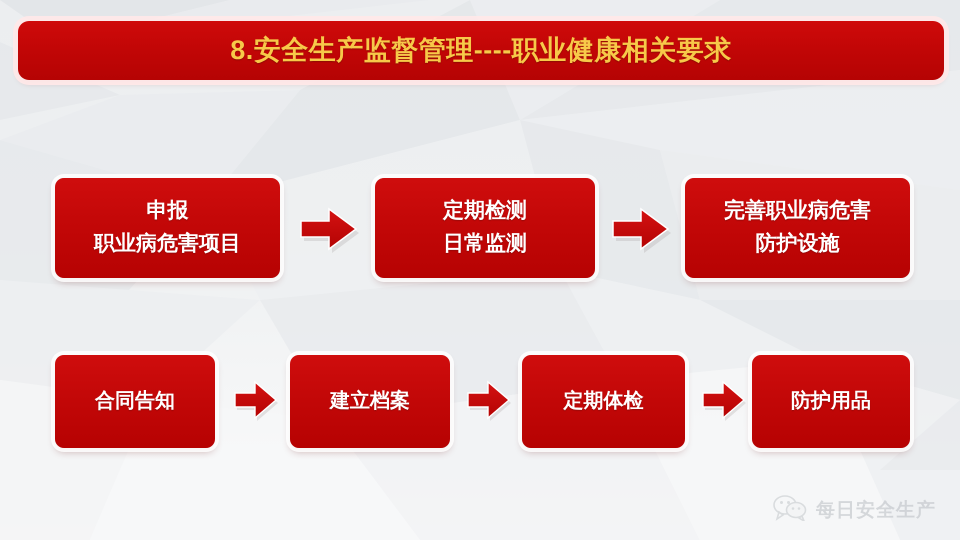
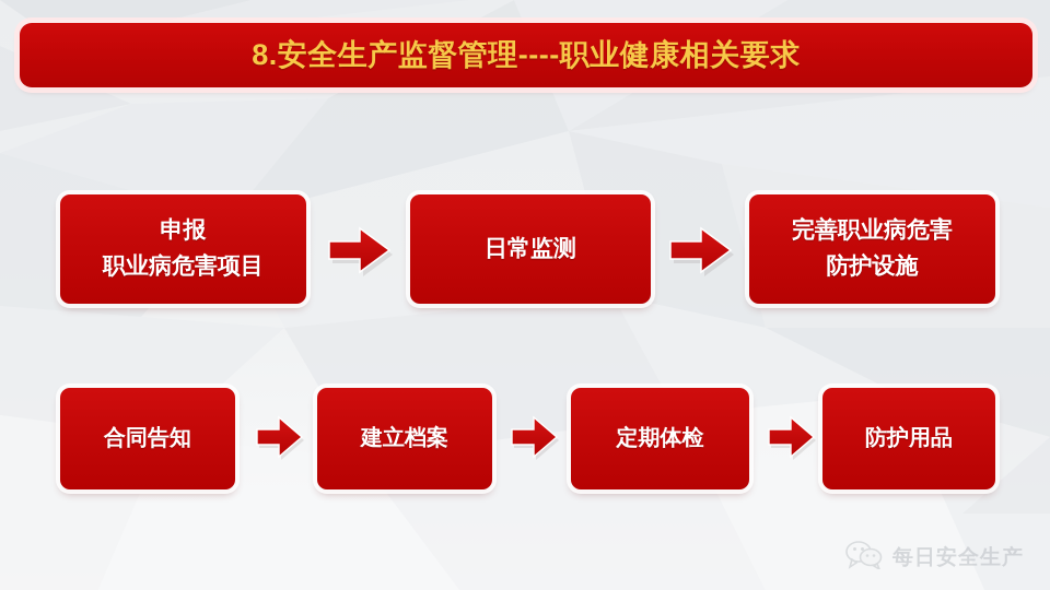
  8.安全生产监督管理----职业健康相关要求
  申报
  职业病危害项目
- 定期检测
  日常监测
  完善职业病危害
  防护设施
  合同告知
  建立档案
  定期体检
  防护用品
  每日安全生产
